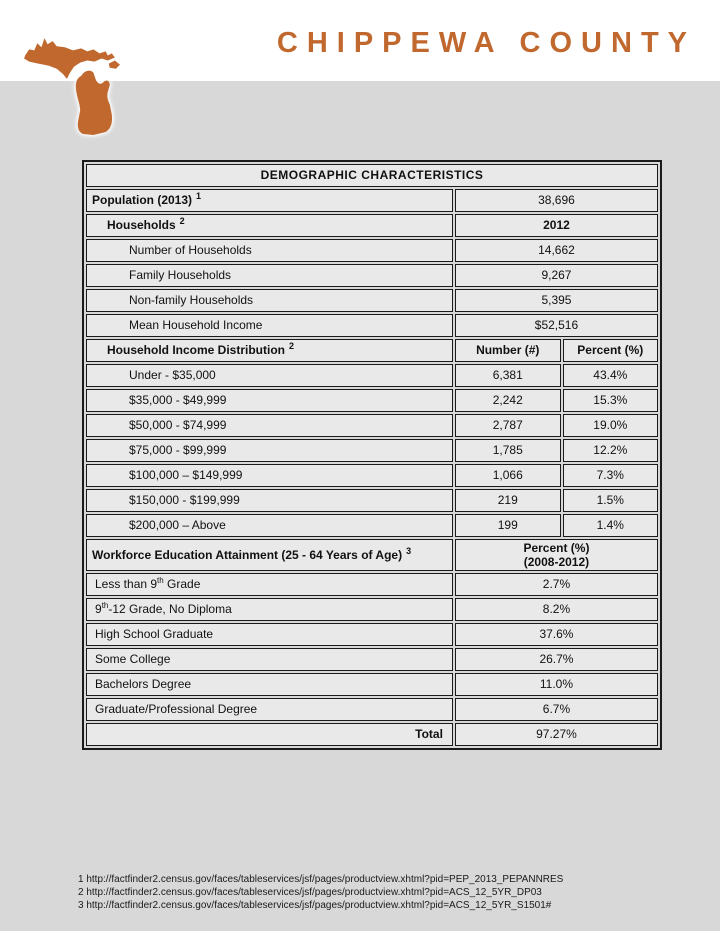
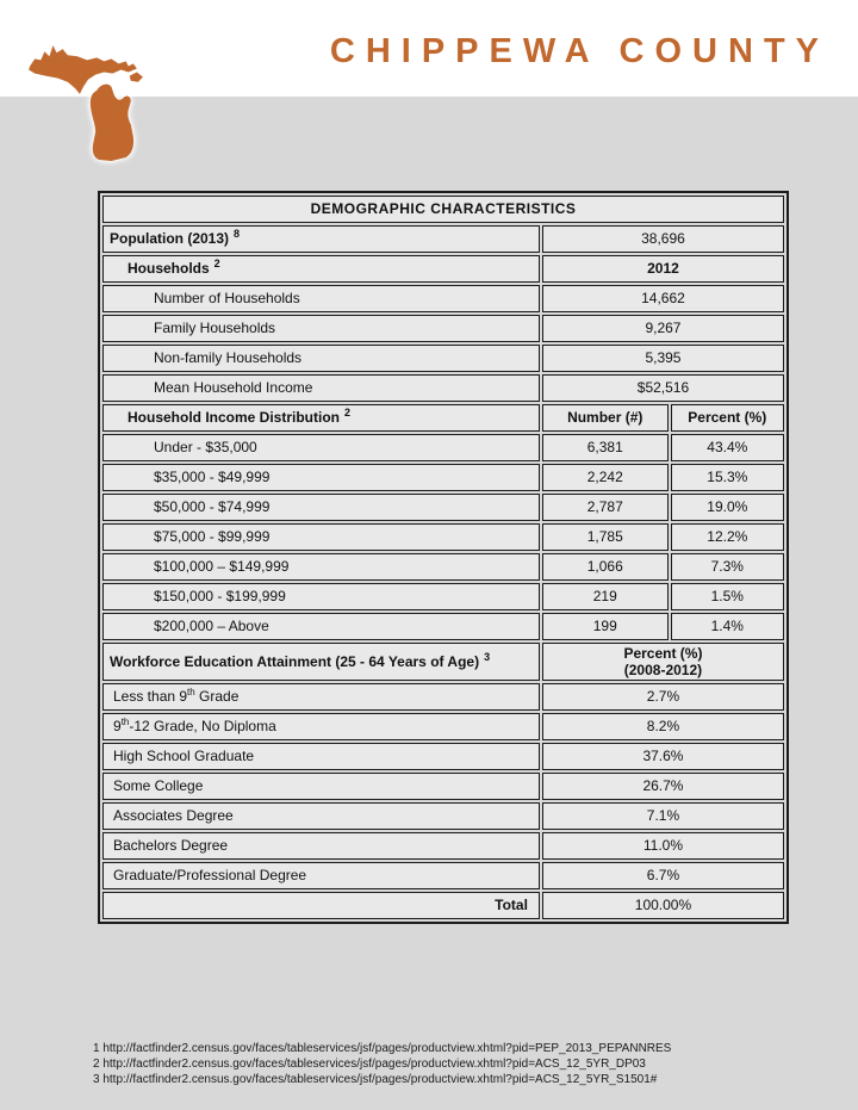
  CHIPPEWA COUNTY
  DEMOGRAPHIC CHARACTERISTICS
- Population (2013) 1	38,696
+ Population (2013) 8	38,696
  Households 2	2012
  Number of Households	14,662
  Family Households	9,267
  Non-family Households	5,395
  Mean Household Income	$52,516
  Household Income Distribution 2	Number (#)	Percent (%)
  Under - $35,000	6,381	43.4%
  $35,000 - $49,999	2,242	15.3%
  $50,000 - $74,999	2,787	19.0%
  $75,000 - $99,999	1,785	12.2%
  $100,000 – $149,999	1,066	7.3%
  $150,000 - $199,999	219	1.5%
  $200,000 – Above	199	1.4%
  Workforce Education Attainment (25 - 64 Years of Age) 3	Percent (%) (2008-2012)
  Less than 9th Grade	2.7%
  9th-12 Grade, No Diploma	8.2%
  High School Graduate	37.6%
  Some College	26.7%
+ Associates Degree	7.1%
  Bachelors Degree	11.0%
  Graduate/Professional Degree	6.7%
- Total	97.27%
+ Total	100.00%
  1 http://factfinder2.census.gov/faces/tableservices/jsf/pages/productview.xhtml?pid=PEP_2013_PEPANNRES
  2 http://factfinder2.census.gov/faces/tableservices/jsf/pages/productview.xhtml?pid=ACS_12_5YR_DP03
  3 http://factfinder2.census.gov/faces/tableservices/jsf/pages/productview.xhtml?pid=ACS_12_5YR_S1501#
